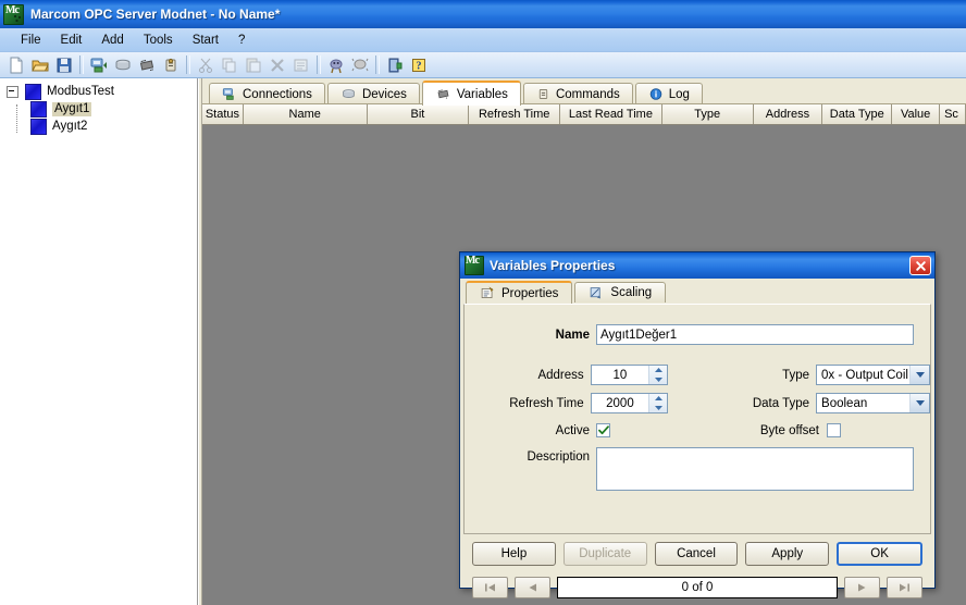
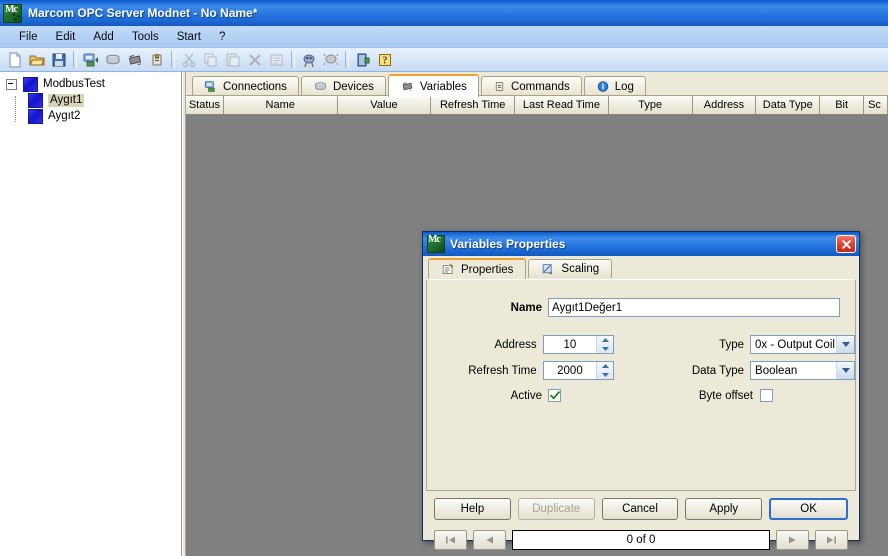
  Marcom OPC Server Modnet - No Name*
  File
  Edit
  Add
  Tools
  Start
  ?
  ?
  ModbusTest
  Aygıt1
  Aygıt2
  Connections
  Devices
  Variables
  Commands
  Log
  Status
  Name
- Bit
+ Value
  Refresh Time
  Last Read Time
  Type
  Address
  Data Type
- Value
+ Bit
  Sc
  Variables Properties
  Properties
  Scaling
  Name
  Aygıt1Değer1
  Address
  10
  Type
  0x - Output Coil
  Refresh Time
  2000
  Data Type
  Boolean
  Active
  Byte offset
- Description
  Help
  Duplicate
  Cancel
  Apply
  OK
  0 of 0
